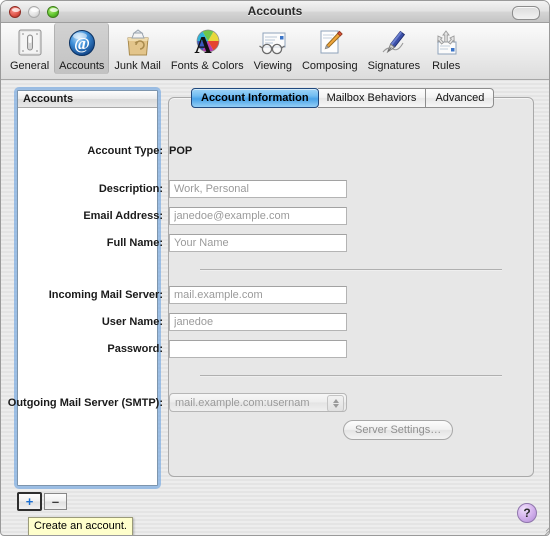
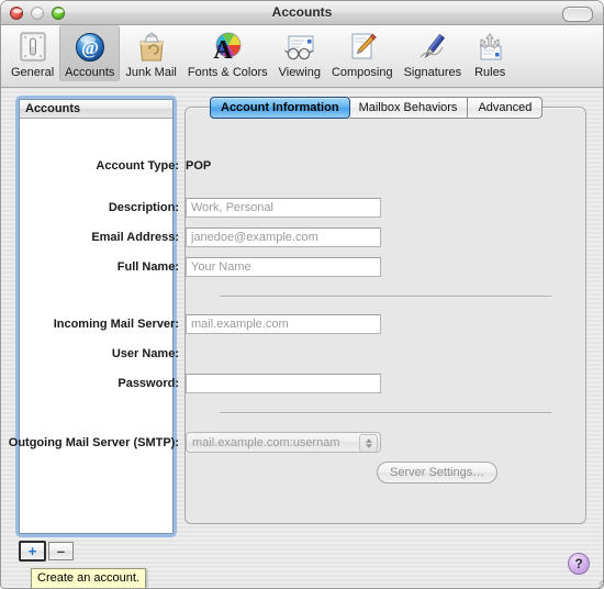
  Accounts
  General
  @
  Accounts
  Junk Mail
  A
  Fonts & Colors
  Viewing
  Composing
  Signatures
  Rules
  Accounts
  +
  –
  Create an account.
  Account Type:
  POP
  Description:
  Work, Personal
  Email Address:
  janedoe@example.com
  Full Name:
  Your Name
  Incoming Mail Server:
  mail.example.com
  User Name:
- janedoe
  Password:
  Outgoing Mail Server (SMTP):
  mail.example.com:usernam
  Server Settings…
  Account Information
  Mailbox Behaviors
  Advanced
  ?
